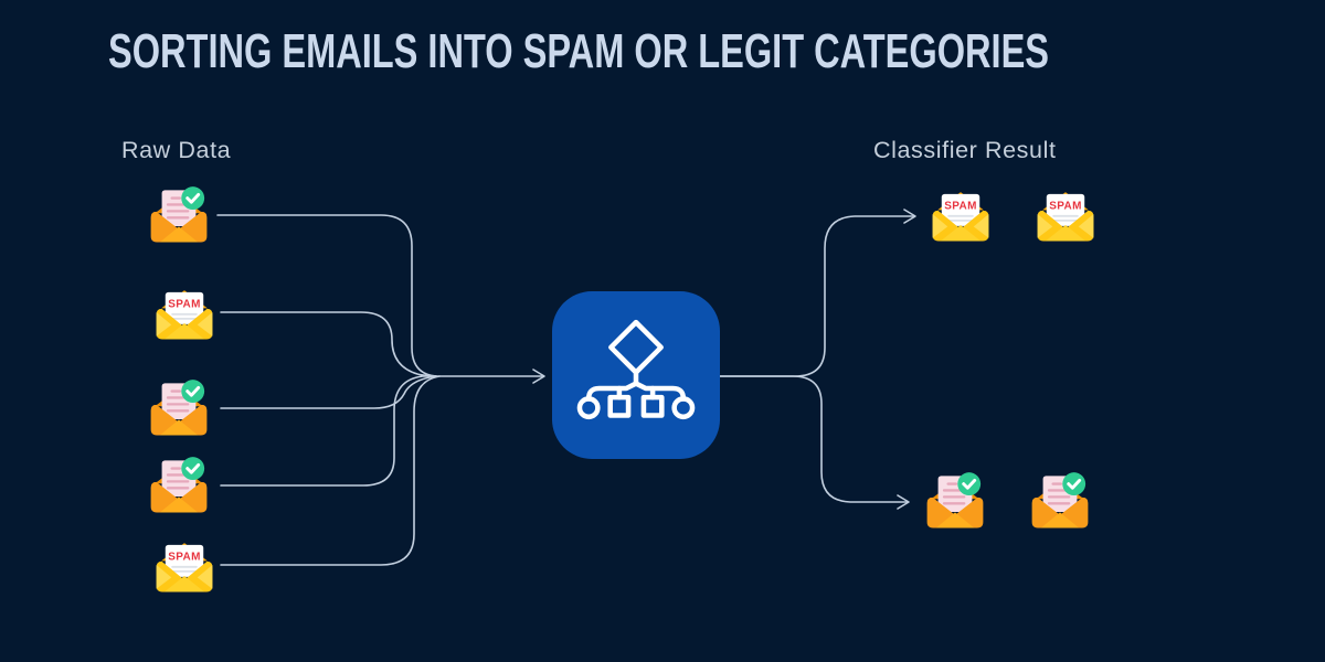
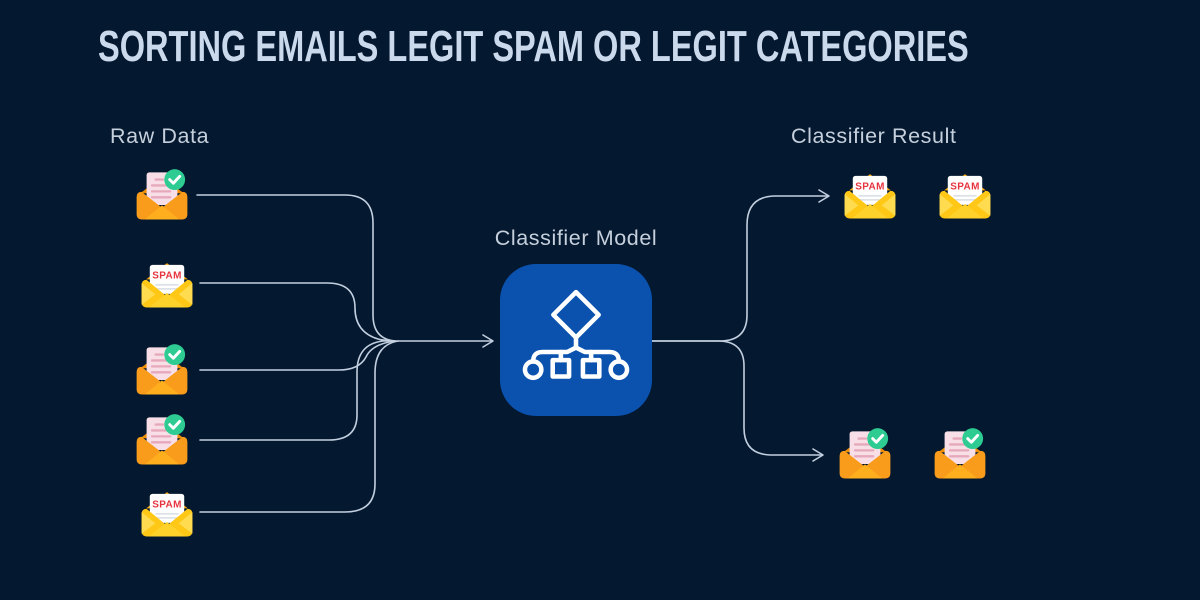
- SORTING EMAILS INTO SPAM OR LEGIT CATEGORIES
+ SORTING EMAILS LEGIT SPAM OR LEGIT CATEGORIES
  Raw Data
+ Classifier Model
  Classifier Result
  SPAM
  SPAM
  SPAM
  SPAM
